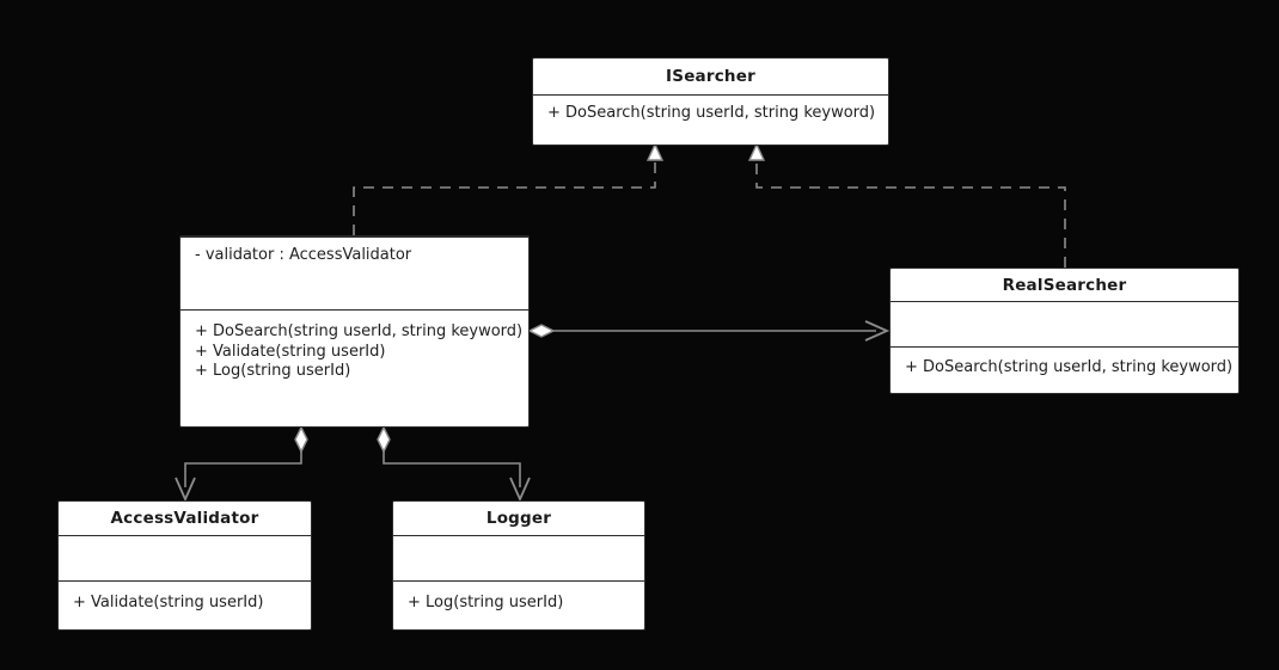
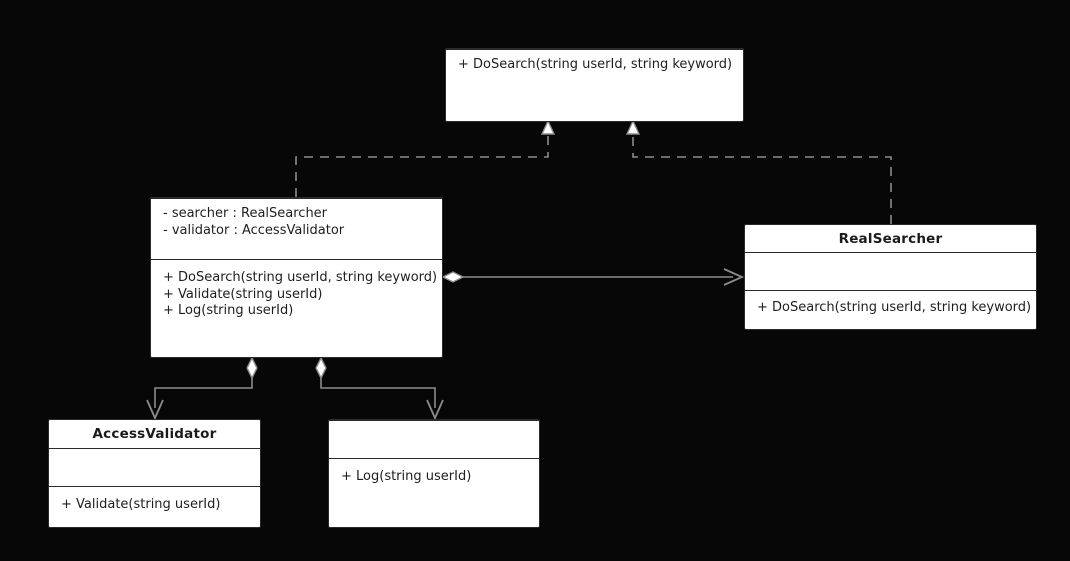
- ISearcher
  + DoSearch(string userId, string keyword)
+ - searcher : RealSearcher
  - validator : AccessValidator
  + DoSearch(string userId, string keyword)
  + Validate(string userId)
  + Log(string userId)
  RealSearcher
  + DoSearch(string userId, string keyword)
  AccessValidator
  + Validate(string userId)
- Logger
  + Log(string userId)
